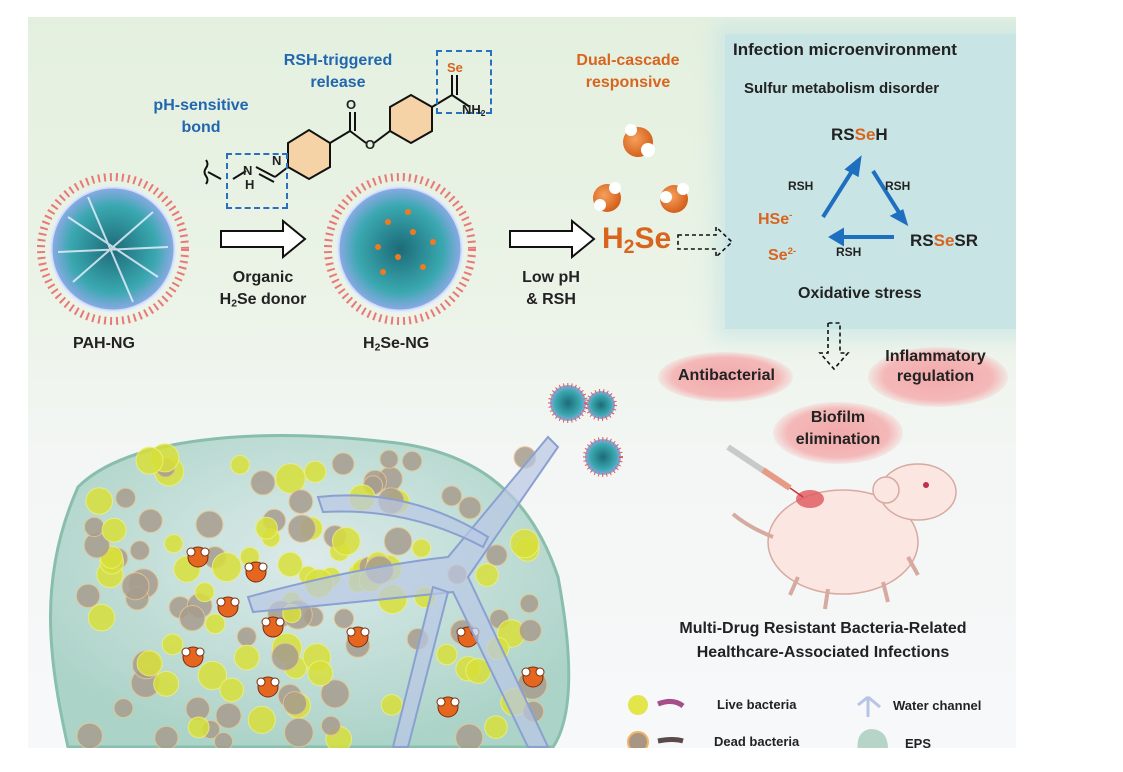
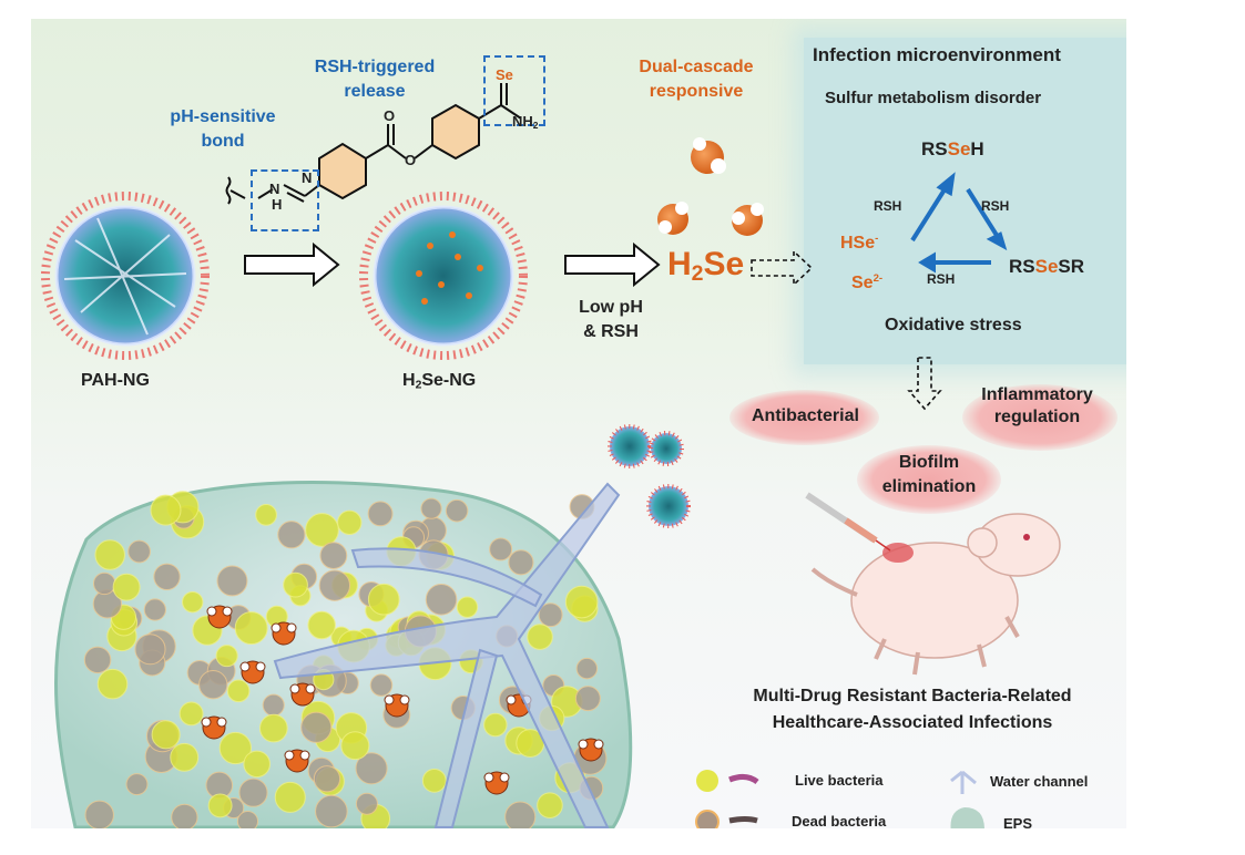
  pH-sensitive
  bond
  RSH-triggered
  release
  Dual-cascade
  responsive
  N
  H
  N
  O
  O
  Se
  NH2
  PAH-NG
  H2Se-NG
- Organic
- H2Se donor
  Low pH
  & RSH
  H2Se
  Infection microenvironment
  Sulfur metabolism disorder
  RSSeH
  RSSeSR
  HSe-
  Se2-
  RSH
  RSH
  RSH
  Oxidative stress
  Antibacterial
  Inflammatory
  regulation
  Biofilm
  elimination
  Multi-Drug Resistant Bacteria-Related
  Healthcare-Associated Infections
  Live bacteria
  Dead bacteria
  Water channel
  EPS
